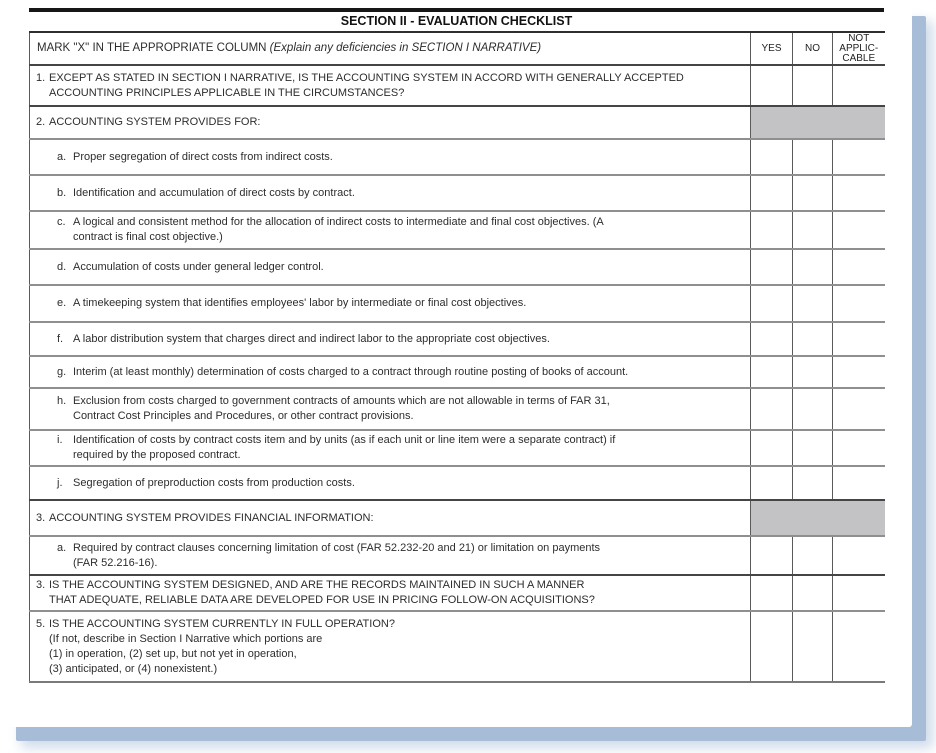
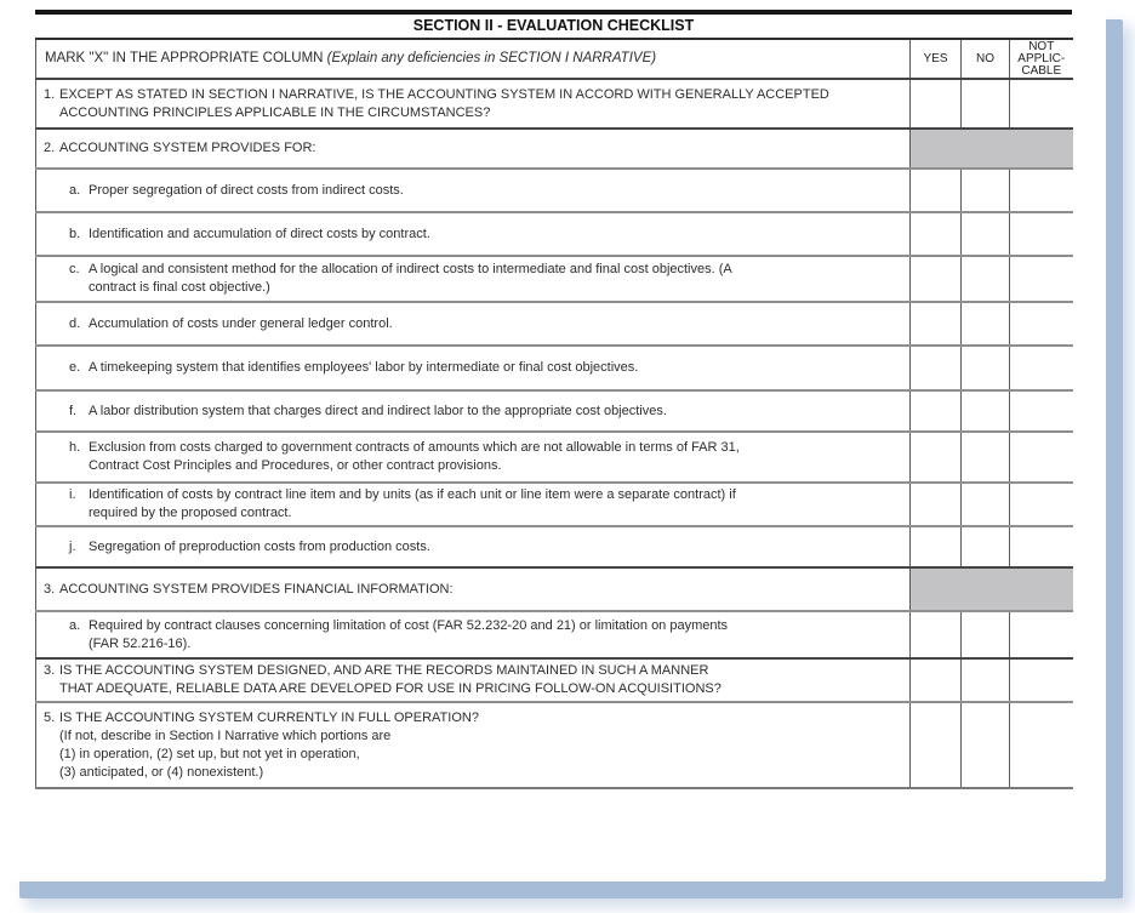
  SECTION II - EVALUATION CHECKLIST
  MARK "X" IN THE APPROPRIATE COLUMN (Explain any deficiencies in SECTION I NARRATIVE)	YES	NO	NOT APPLIC- CABLE
  1. EXCEPT AS STATED IN SECTION I NARRATIVE, IS THE ACCOUNTING SYSTEM IN ACCORD WITH GENERALLY ACCEPTED ACCOUNTING PRINCIPLES APPLICABLE IN THE CIRCUMSTANCES?
  2. ACCOUNTING SYSTEM PROVIDES FOR:
  a. Proper segregation of direct costs from indirect costs.
  b. Identification and accumulation of direct costs by contract.
  c. A logical and consistent method for the allocation of indirect costs to intermediate and final cost objectives. (A contract is final cost objective.)
  d. Accumulation of costs under general ledger control.
  e. A timekeeping system that identifies employees' labor by intermediate or final cost objectives.
  f. A labor distribution system that charges direct and indirect labor to the appropriate cost objectives.
- g. Interim (at least monthly) determination of costs charged to a contract through routine posting of books of account.
  h. Exclusion from costs charged to government contracts of amounts which are not allowable in terms of FAR 31, Contract Cost Principles and Procedures, or other contract provisions.
- i. Identification of costs by contract costs item and by units (as if each unit or line item were a separate contract) if required by the proposed contract.
+ i. Identification of costs by contract line item and by units (as if each unit or line item were a separate contract) if required by the proposed contract.
  j. Segregation of preproduction costs from production costs.
  3. ACCOUNTING SYSTEM PROVIDES FINANCIAL INFORMATION:
  a. Required by contract clauses concerning limitation of cost (FAR 52.232-20 and 21) or limitation on payments (FAR 52.216-16).
  3. IS THE ACCOUNTING SYSTEM DESIGNED, AND ARE THE RECORDS MAINTAINED IN SUCH A MANNER THAT ADEQUATE, RELIABLE DATA ARE DEVELOPED FOR USE IN PRICING FOLLOW-ON ACQUISITIONS?
  5. IS THE ACCOUNTING SYSTEM CURRENTLY IN FULL OPERATION? (If not, describe in Section I Narrative which portions are (1) in operation, (2) set up, but not yet in operation, (3) anticipated, or (4) nonexistent.)
